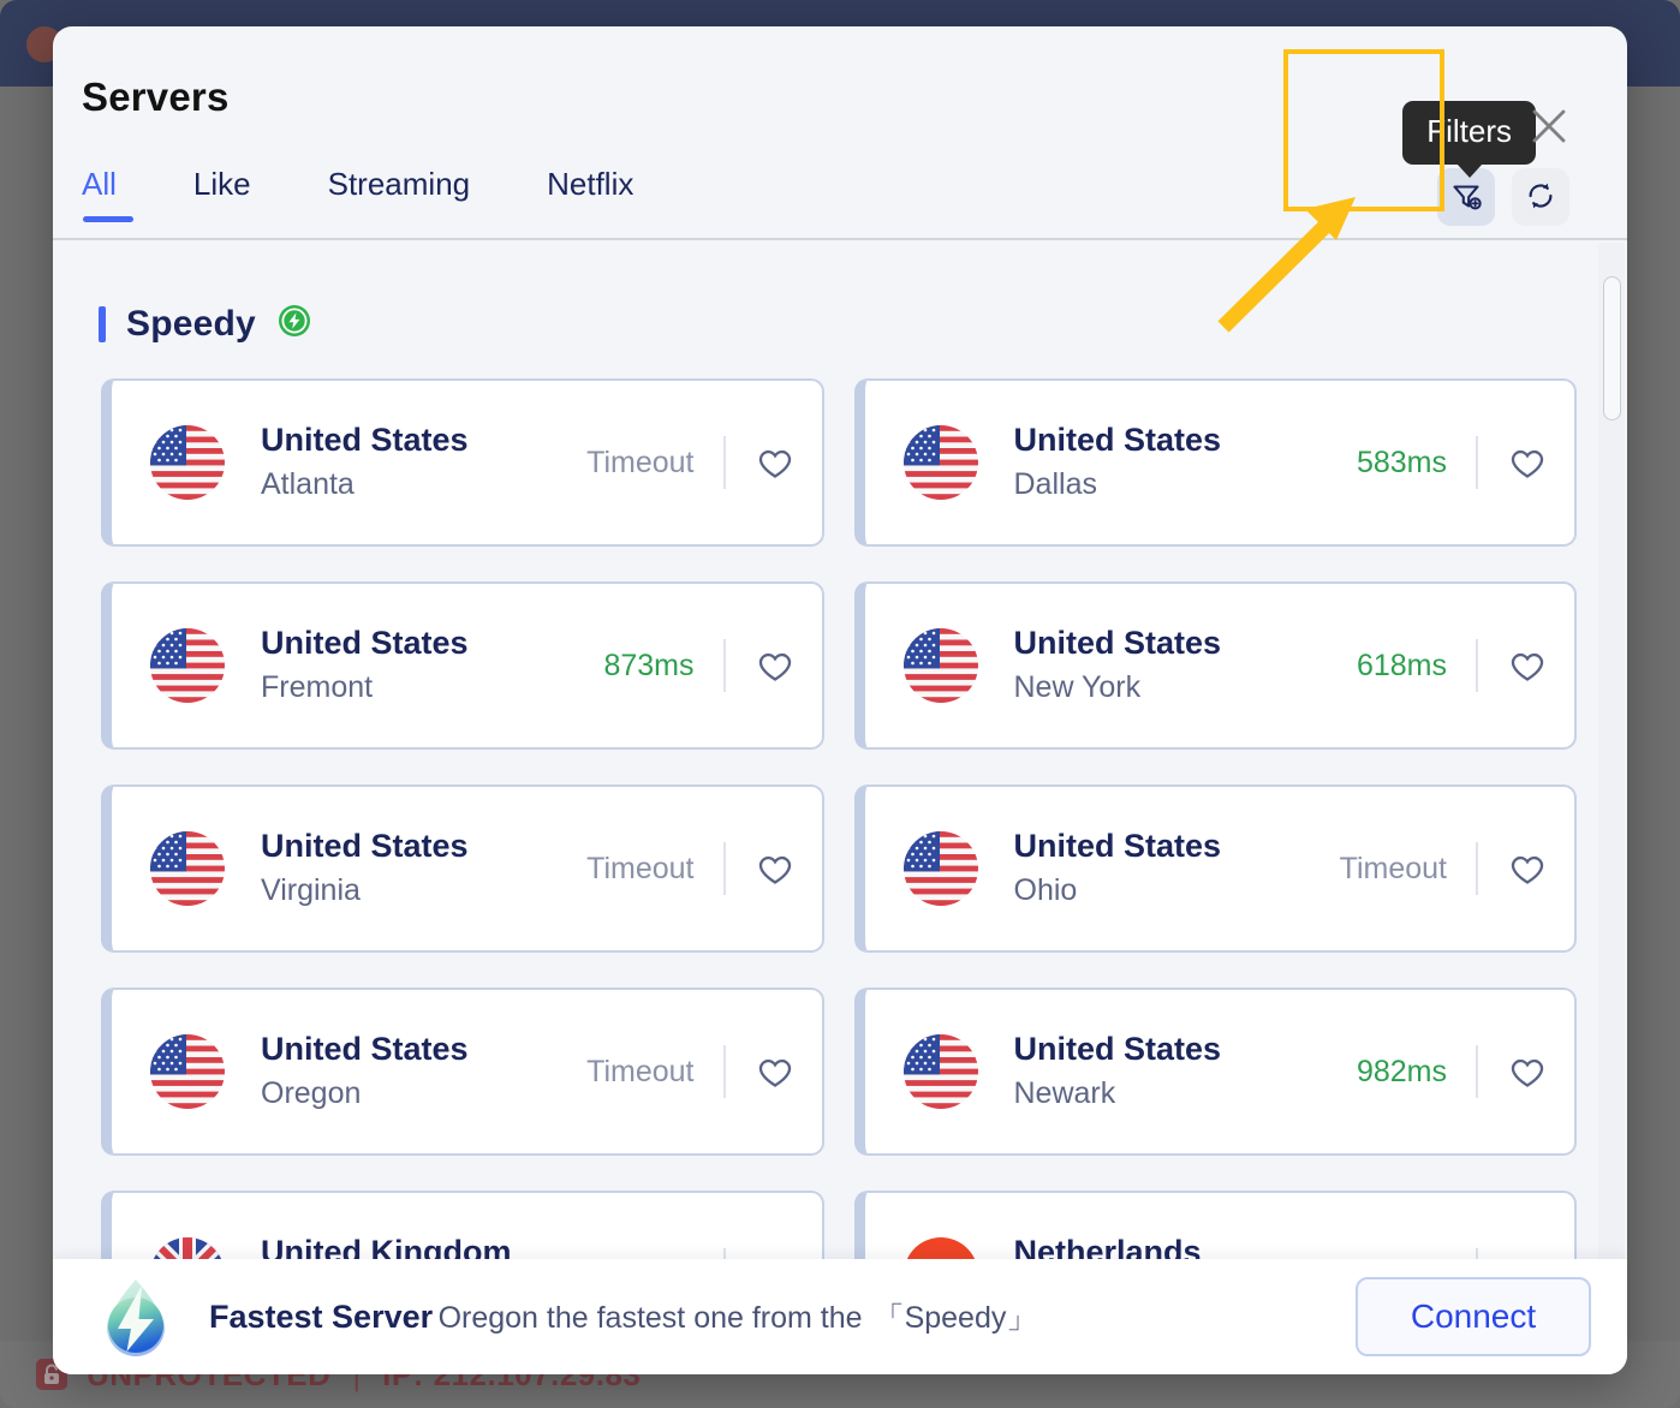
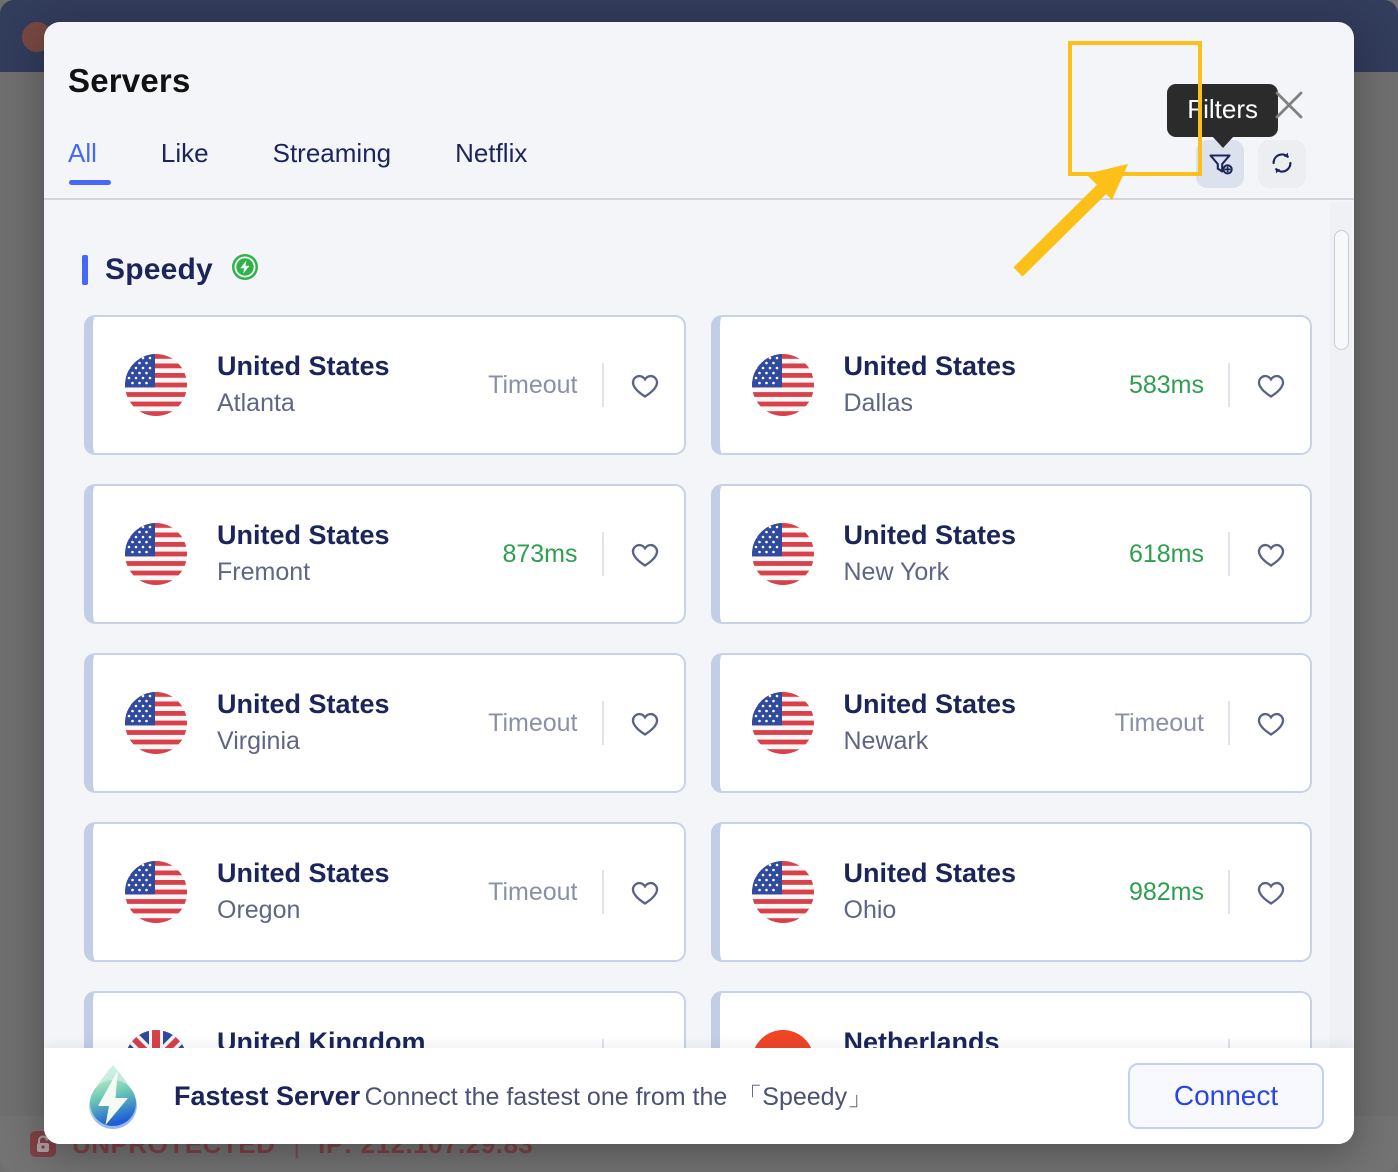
  Servers
  All
  Like
  Streaming
  Netflix
  Filters
  Speedy
  United States
  Atlanta
  Timeout
  United States
  Dallas
  583ms
  United States
  Fremont
  873ms
  United States
  New York
  618ms
  United States
  Virginia
  Timeout
  United States
- Ohio
+ Newark
  Timeout
  United States
  Oregon
  Timeout
  United States
- Newark
+ Ohio
  982ms
  United Kingdom
  Netherlands
- Fastest Server Oregon the fastest one from the 「Speedy」
+ Fastest Server Connect the fastest one from the 「Speedy」
  Connect
